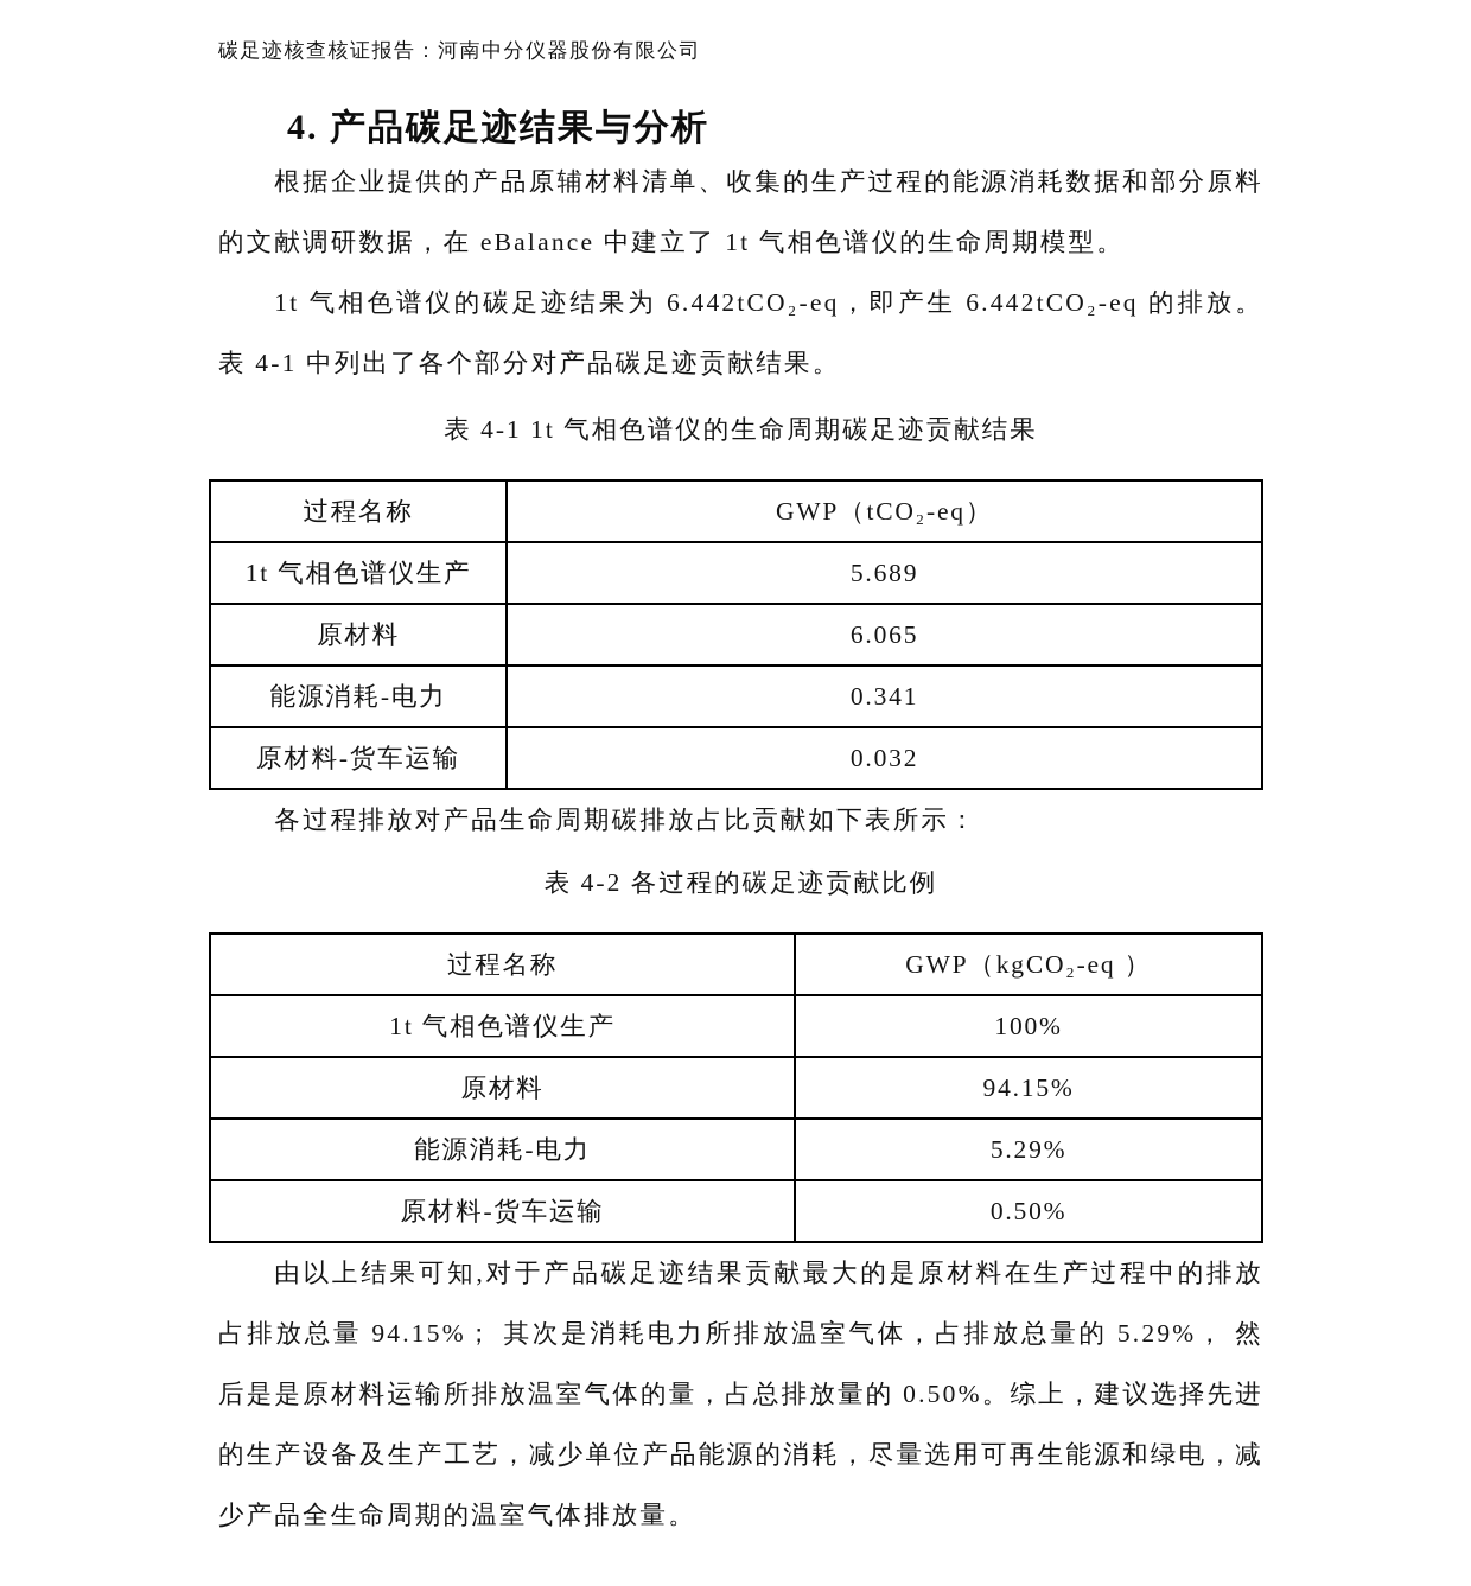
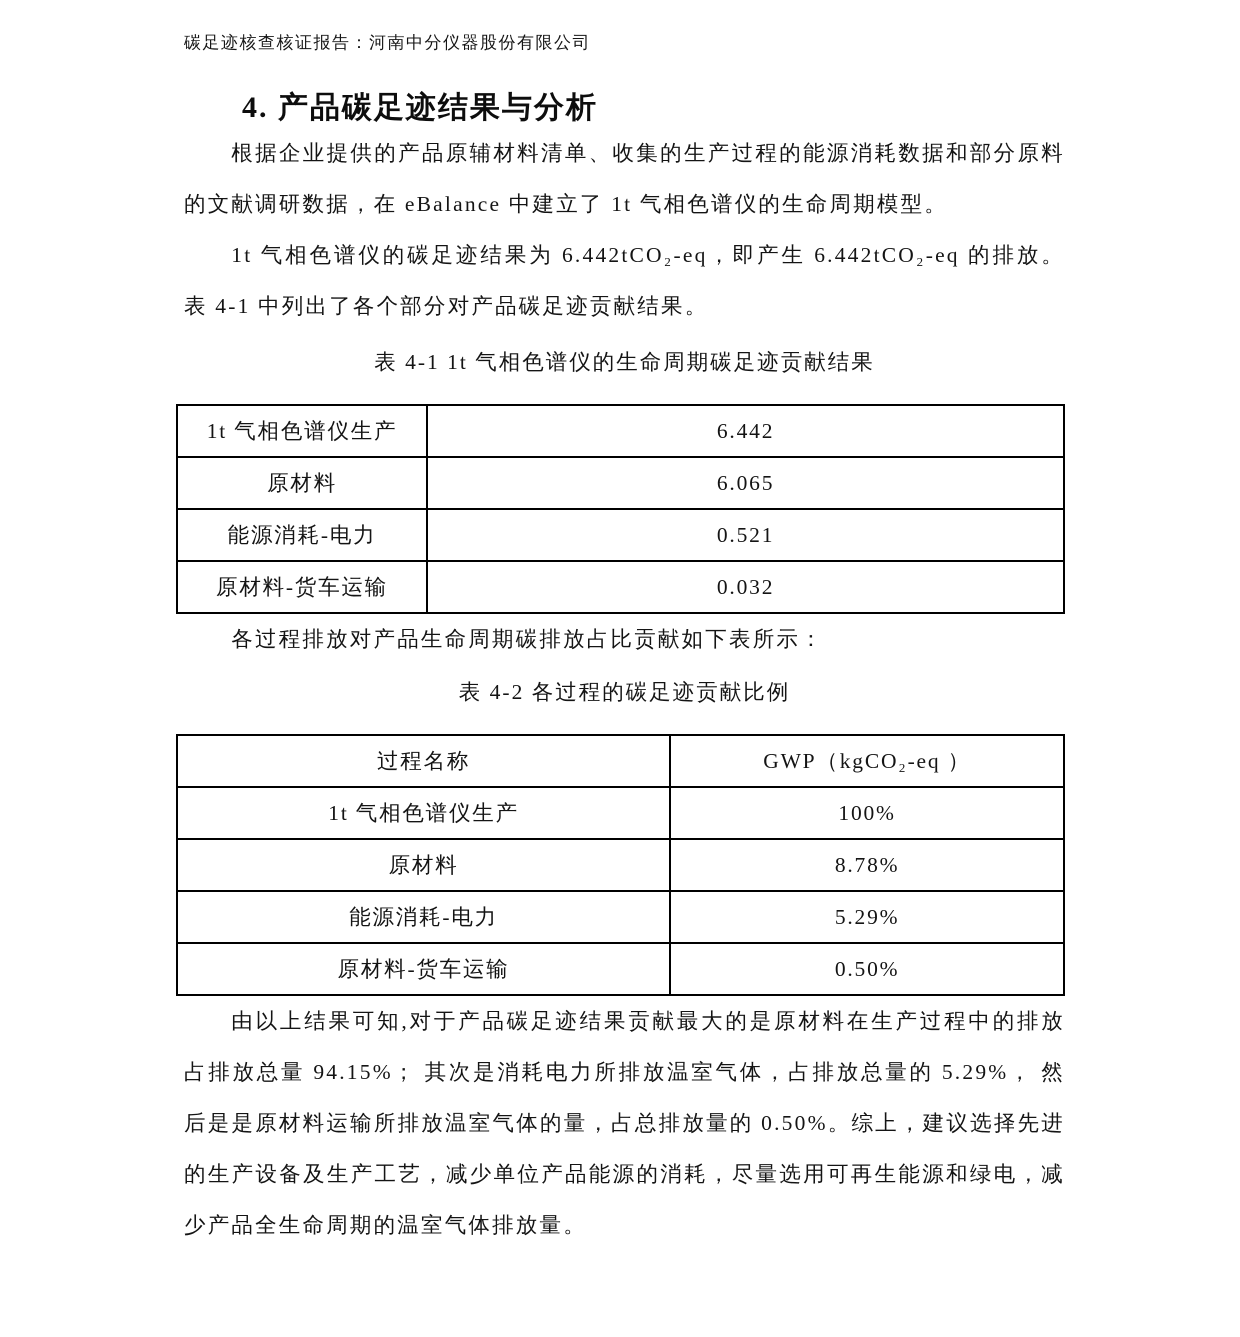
  碳足迹核查核证报告：河南中分仪器股份有限公司
  4. 产品碳足迹结果与分析
  根据企业提供的产品原辅材料清单、收集的生产过程的能源消耗数据和部分原料的文献调研数据，在 eBalance 中建立了 1t 气相色谱仪的生命周期模型。
  1t 气相色谱仪的碳足迹结果为 6.442tCO₂-eq，即产生 6.442tCO₂-eq 的排放。表 4-1 中列出了各个部分对产品碳足迹贡献结果。
  表 4-1 1t 气相色谱仪的生命周期碳足迹贡献结果
- 过程名称	GWP（tCO₂-eq）
- 1t 气相色谱仪生产	5.689
+ 1t 气相色谱仪生产	6.442
  原材料	6.065
- 能源消耗-电力	0.341
+ 能源消耗-电力	0.521
  原材料-货车运输	0.032
  各过程排放对产品生命周期碳排放占比贡献如下表所示：
  表 4-2 各过程的碳足迹贡献比例
  过程名称	GWP（kgCO₂-eq ）
  1t 气相色谱仪生产	100%
- 原材料	94.15%
+ 原材料	8.78%
  能源消耗-电力	5.29%
  原材料-货车运输	0.50%
  由以上结果可知,对于产品碳足迹结果贡献最大的是原材料在生产过程中的排放占排放总量 94.15%； 其次是消耗电力所排放温室气体，占排放总量的 5.29%， 然后是是原材料运输所排放温室气体的量，占总排放量的 0.50%。综上，建议选择先进的生产设备及生产工艺，减少单位产品能源的消耗，尽量选用可再生能源和绿电，减少产品全生命周期的温室气体排放量。
